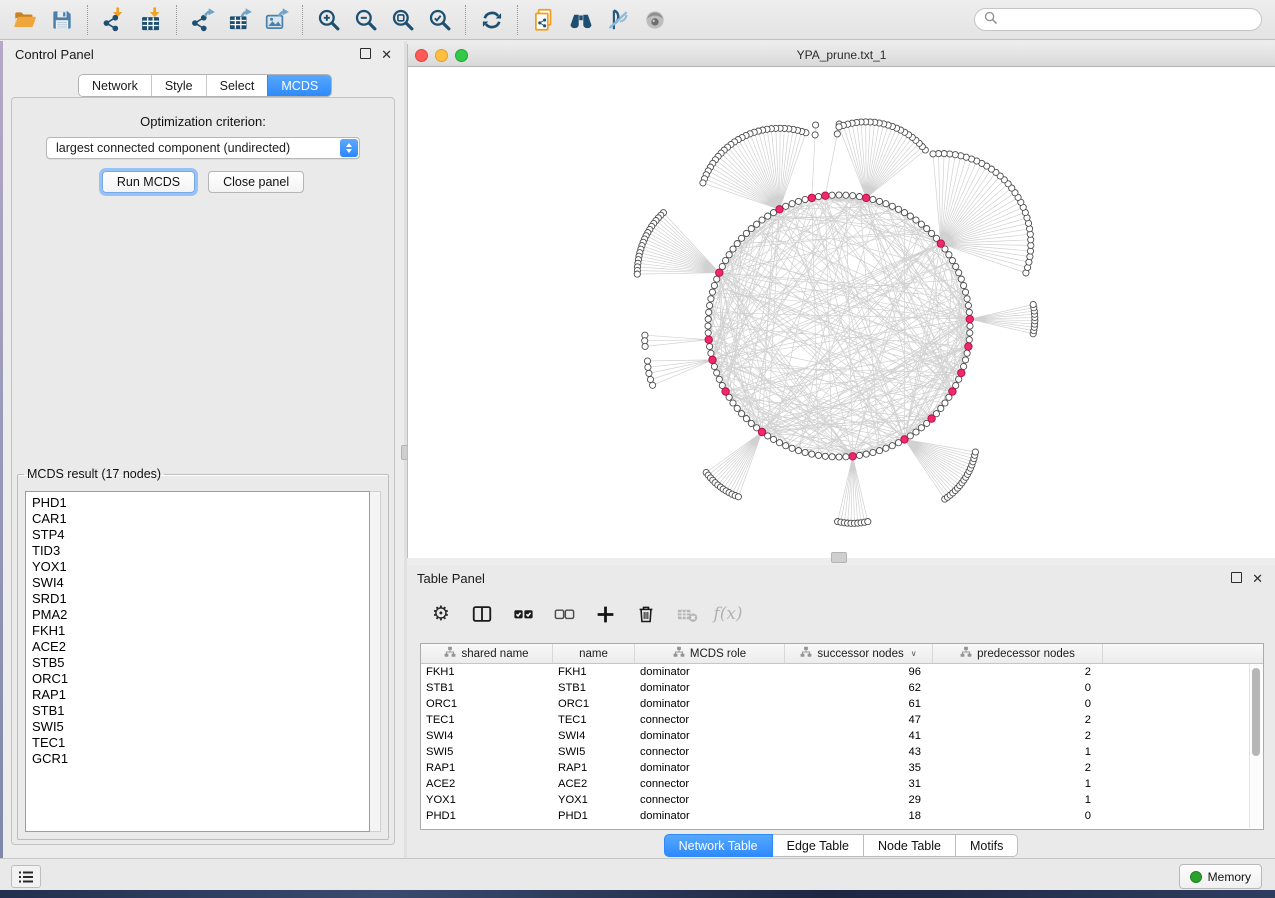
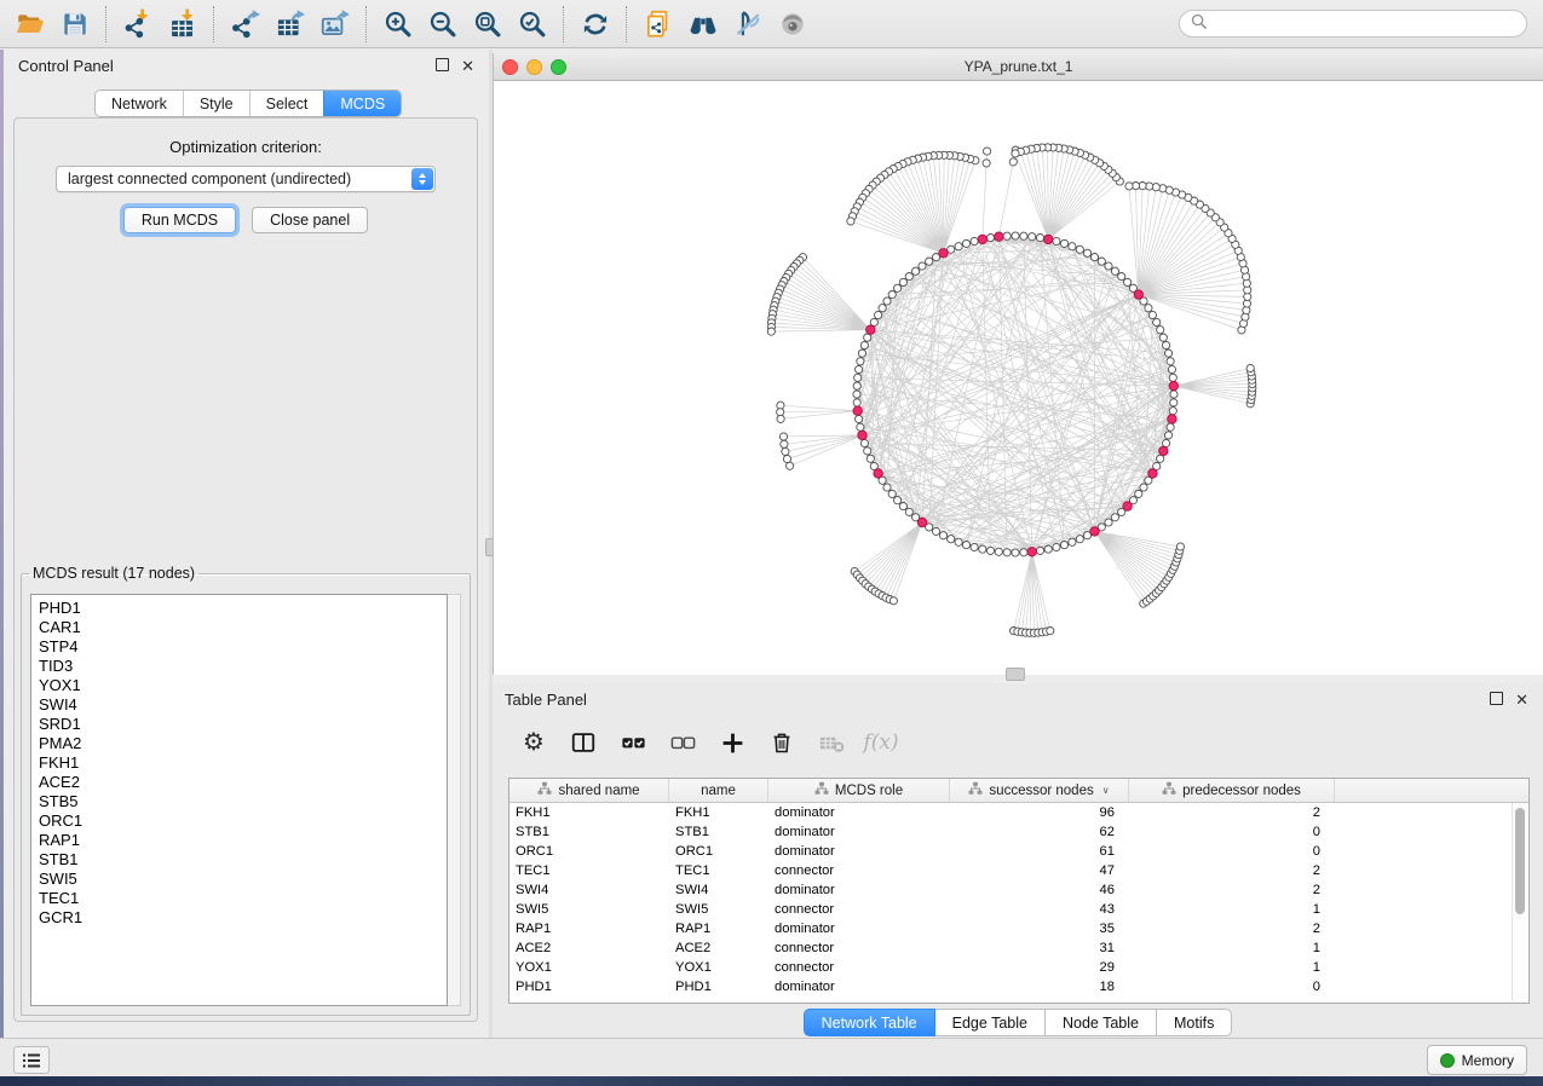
  Control Panel
  ✕
  Network
  Style
  Select
  MCDS
  Optimization criterion:
  largest connected component (undirected)
  Run MCDS
  Close panel
  MCDS result (17 nodes)
  PHD1
  CAR1
  STP4
  TID3
  YOX1
  SWI4
  SRD1
  PMA2
  FKH1
  ACE2
  STB5
  ORC1
  RAP1
  STB1
  SWI5
  TEC1
  GCR1
  YPA_prune.txt_1
  Table Panel
  ✕
  ⚙
  f(x)
  shared name
  name
  MCDS role
  successor nodes
  ∨
  predecessor nodes
  FKH1
  FKH1
  dominator
  96
  2
  STB1
  STB1
  dominator
  62
  0
  ORC1
  ORC1
  dominator
  61
  0
  TEC1
  TEC1
  connector
  47
  2
  SWI4
  SWI4
  dominator
- 41
+ 46
  2
  SWI5
  SWI5
  connector
  43
  1
  RAP1
  RAP1
  dominator
  35
  2
  ACE2
  ACE2
  connector
  31
  1
  YOX1
  YOX1
  connector
  29
  1
  PHD1
  PHD1
  dominator
  18
  0
  Network Table
  Edge Table
  Node Table
  Motifs
  Memory
